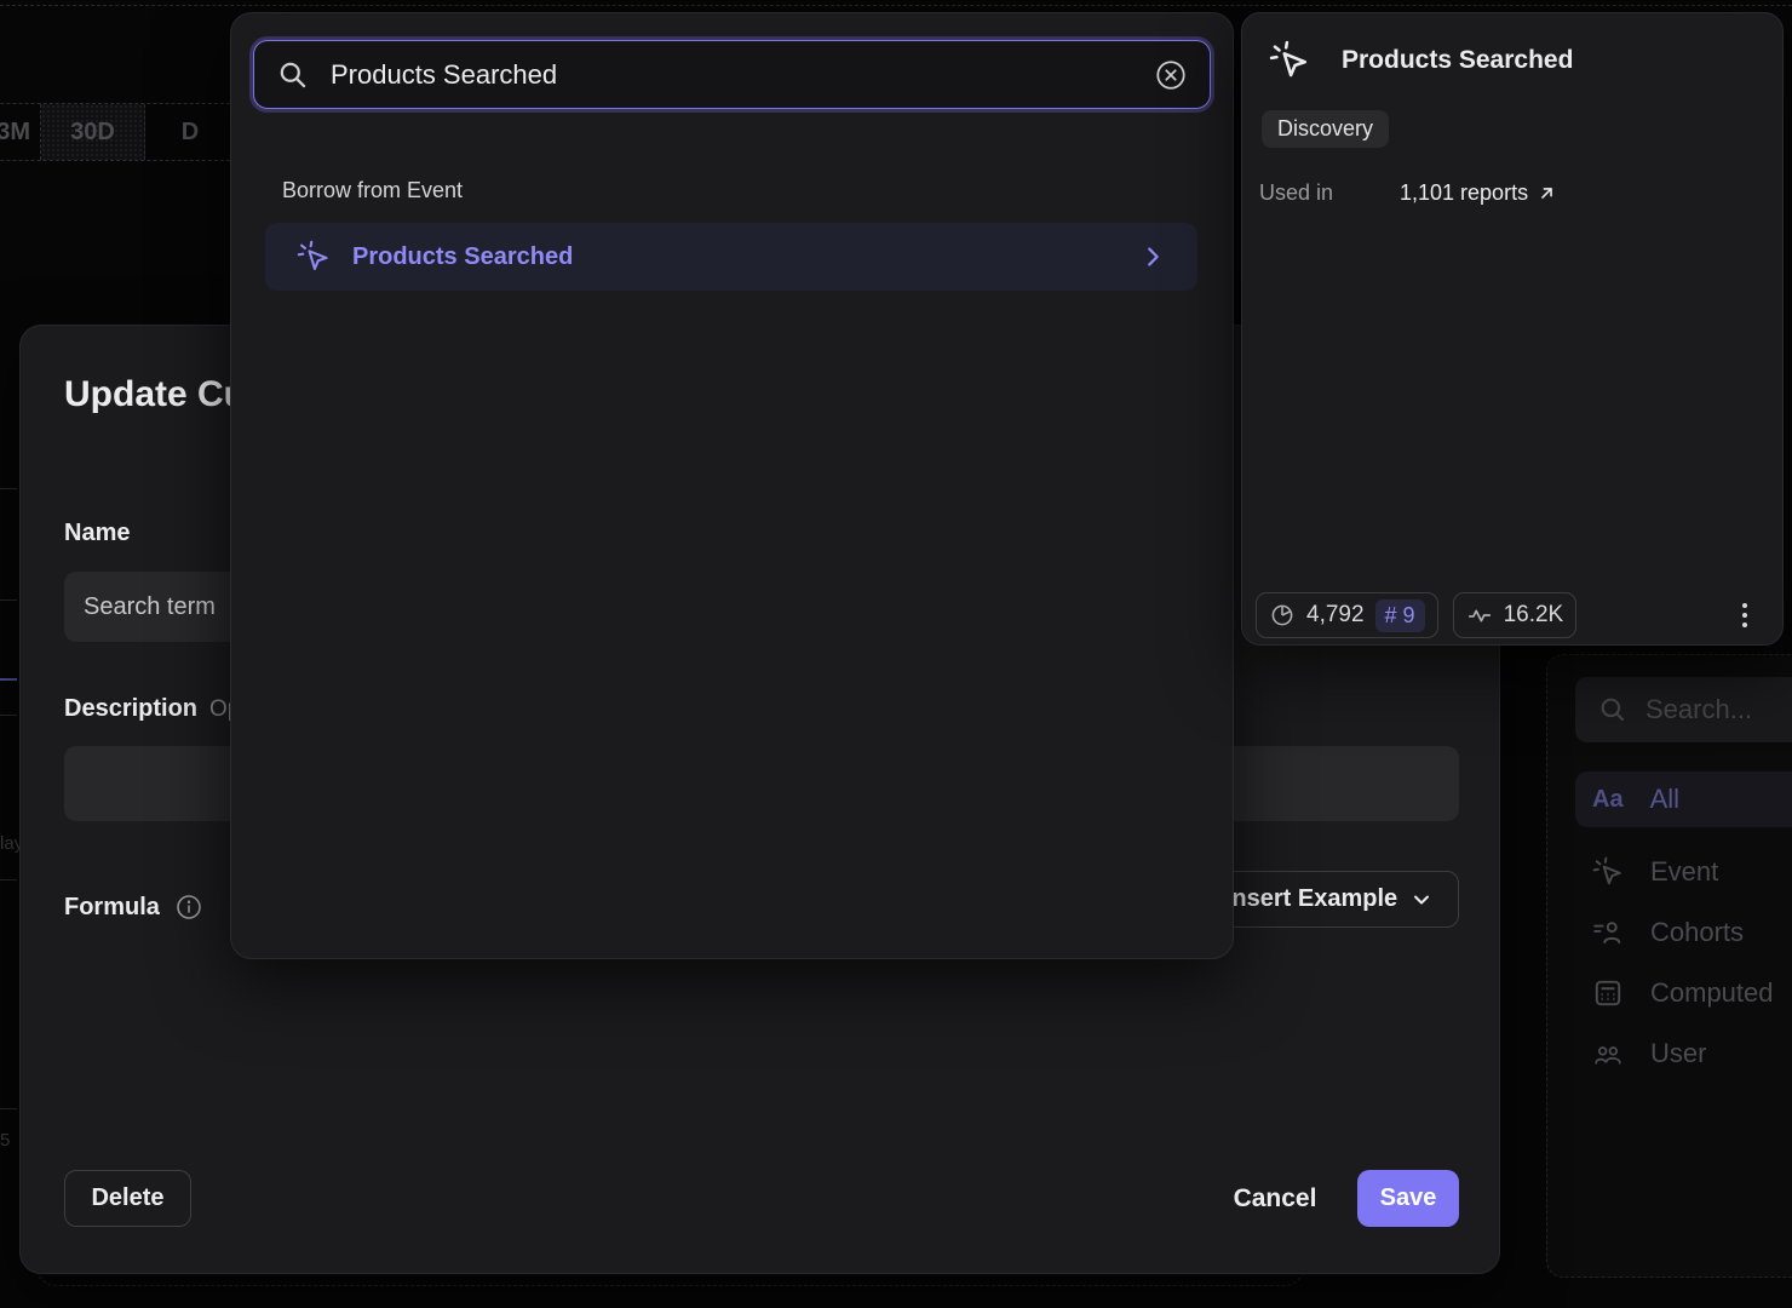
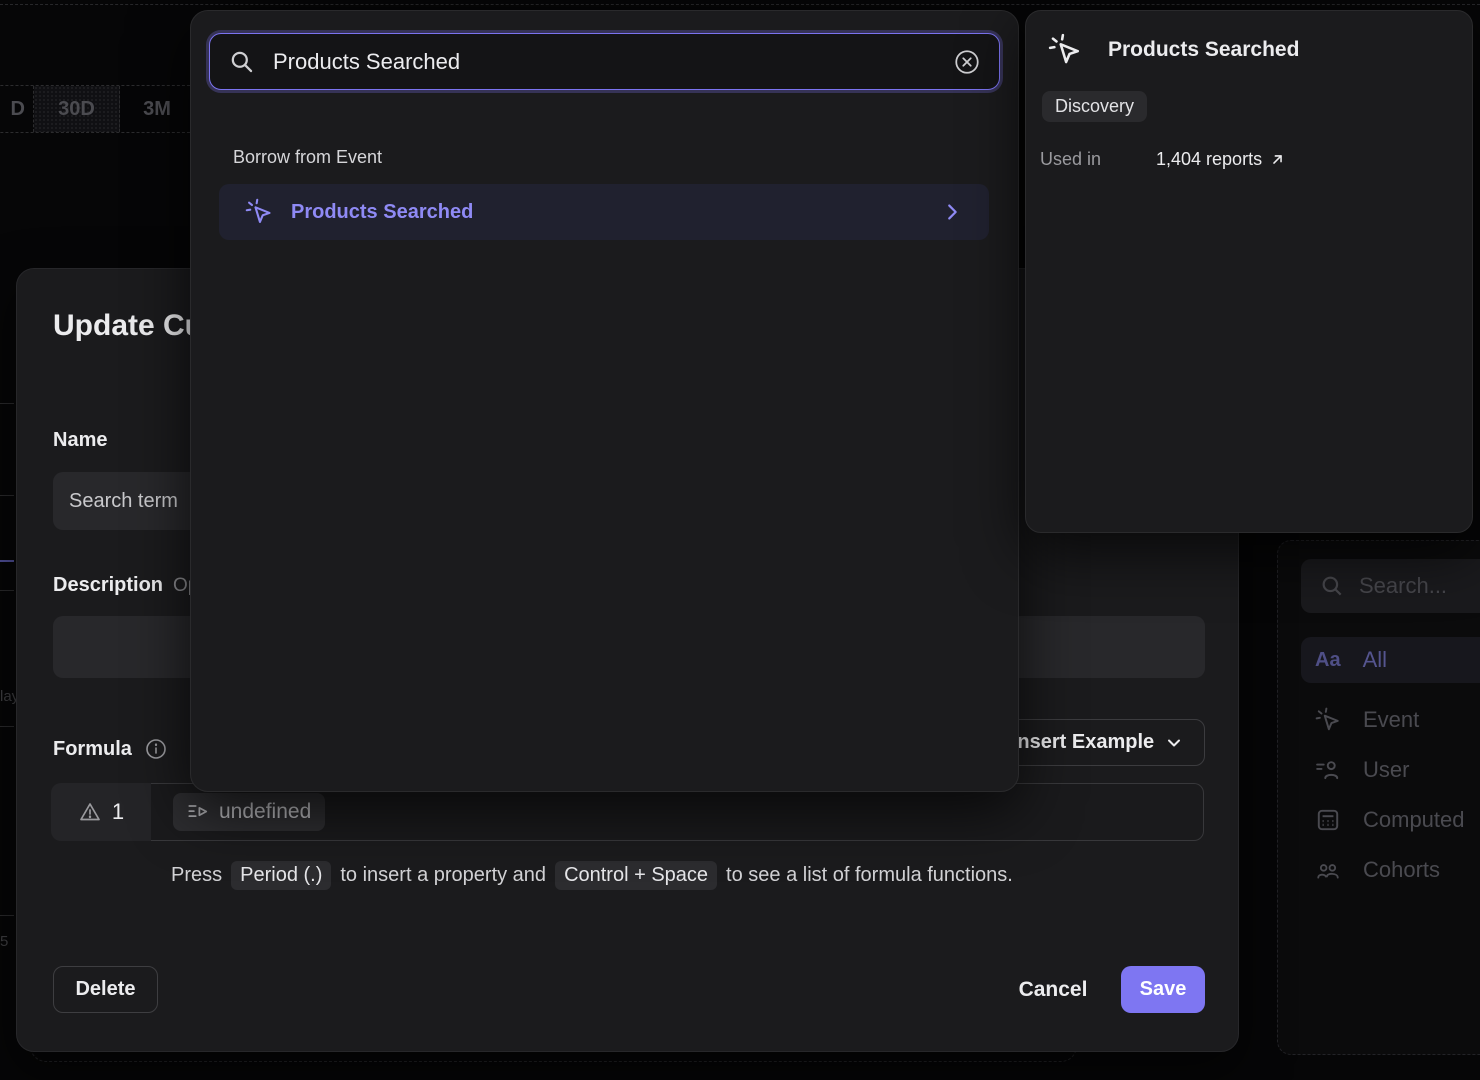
- 3M
+ D
  30D
- D
+ 3M
  5
  Search...
  Aa
  All
  Event
- Cohorts
+ User
  Computed
- User
+ Cohorts
  Update C
  Name
  Search term
  Description
  nsert Example
  Formula
+ 1
+ undefined
+ Press
+ Period (.)
+ to insert a property and
+ Control + Space
+ to see a list of formula functions.
  Delete
  Cancel
  Save
  Products Searched
  Borrow from Event
  Products Searched
  Products Searched
  Discovery
  Used in
- 1,101 reports
+ 1,404 reports
- 4,792
- # 9
- 16.2K
